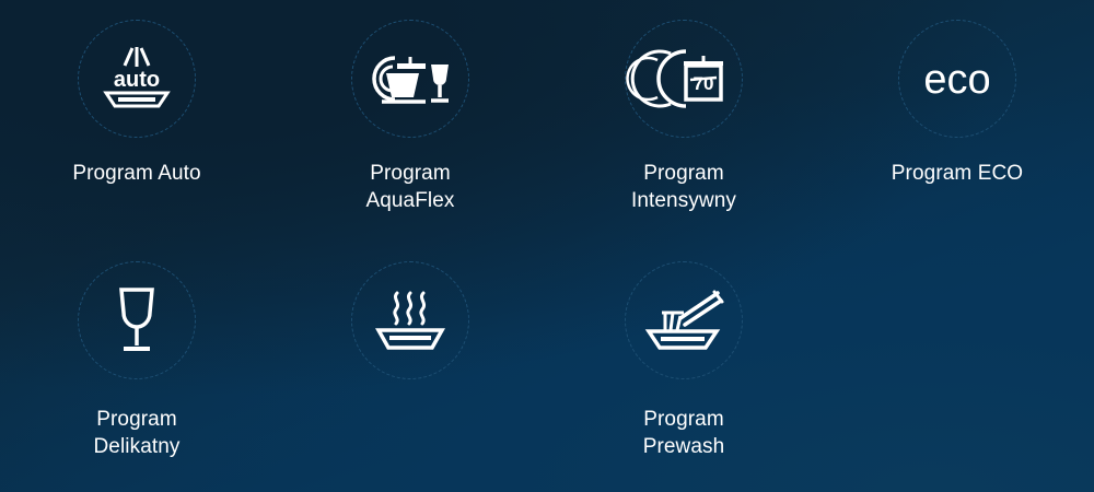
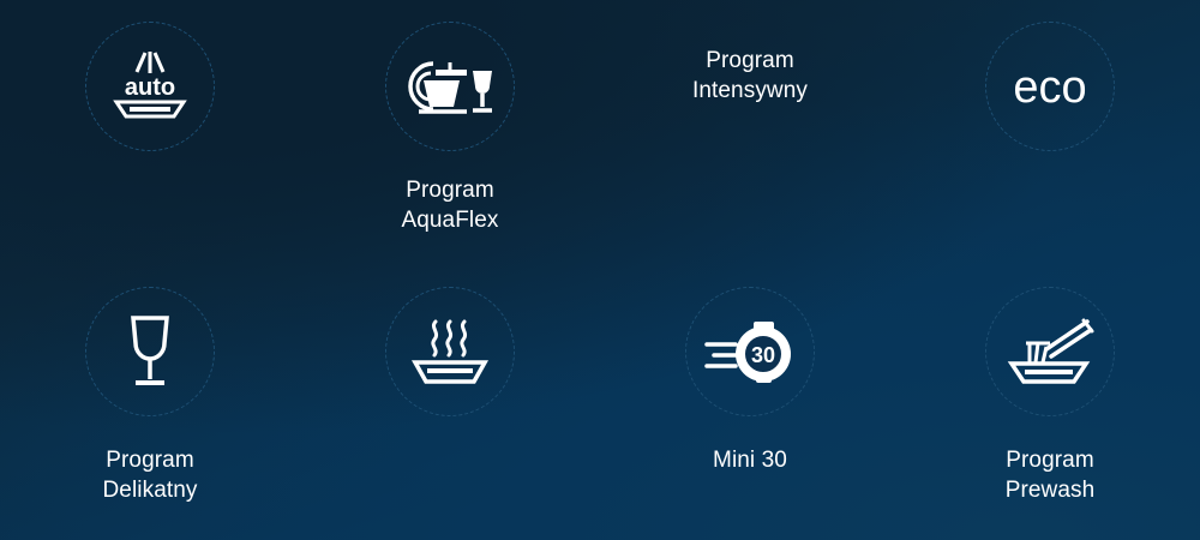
  auto
- Program Auto
  Program
  AquaFlex
- 70
  Program
  Intensywny
  eco
- Program ECO
  Program
  Delikatny
+ 30
+ Mini 30
  Program
  Prewash
